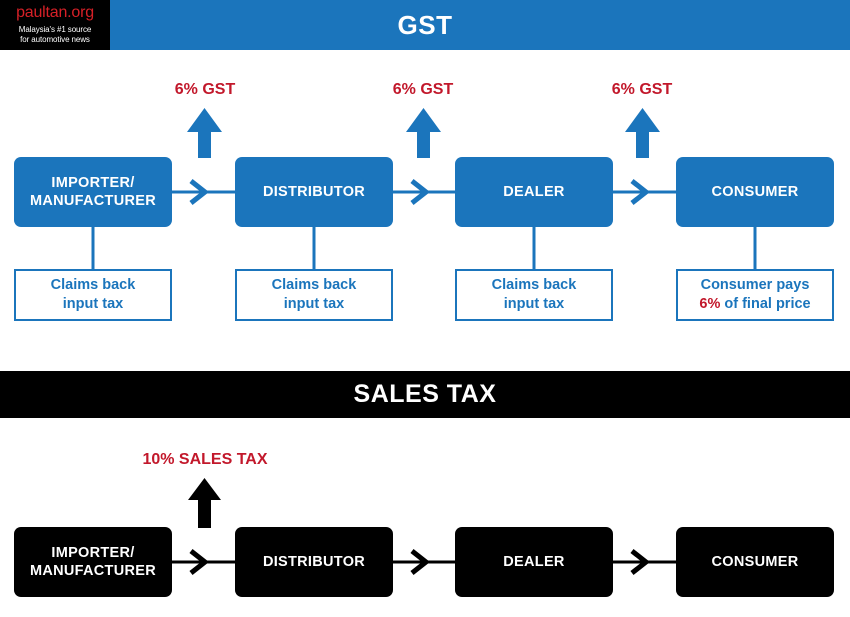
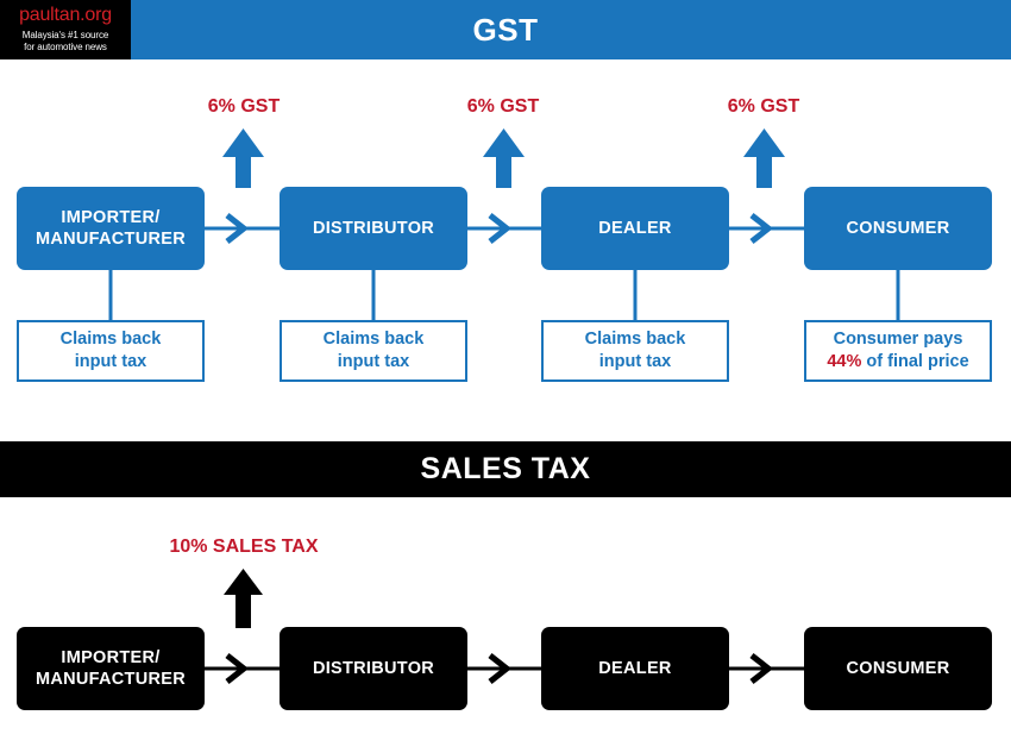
  GST
  paultan.org
  Malaysia's #1 source
  for automotive news
  6% GST
  6% GST
  6% GST
  IMPORTER/
  MANUFACTURER
  DISTRIBUTOR
  DEALER
  CONSUMER
  Claims back
  input tax
  Claims back
  input tax
  Claims back
  input tax
  Consumer pays
- 6% of final price
+ 44% of final price
  SALES TAX
  10% SALES TAX
  IMPORTER/
  MANUFACTURER
  DISTRIBUTOR
  DEALER
  CONSUMER
